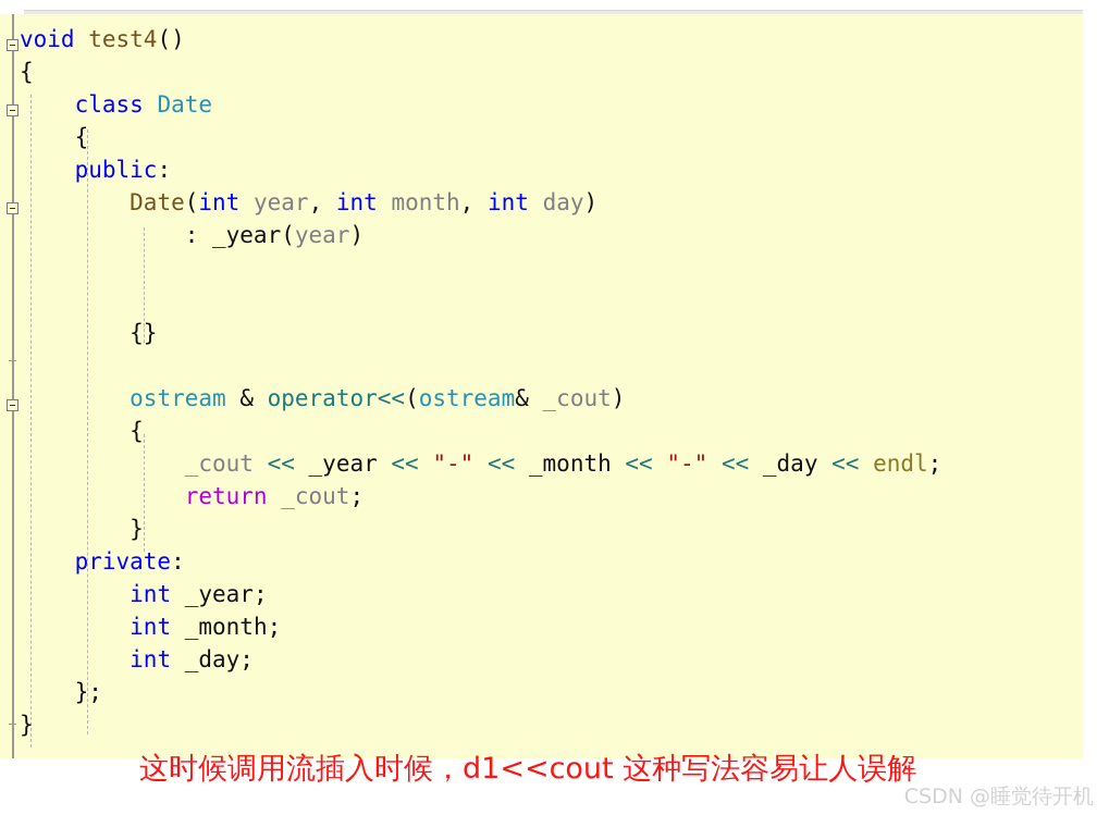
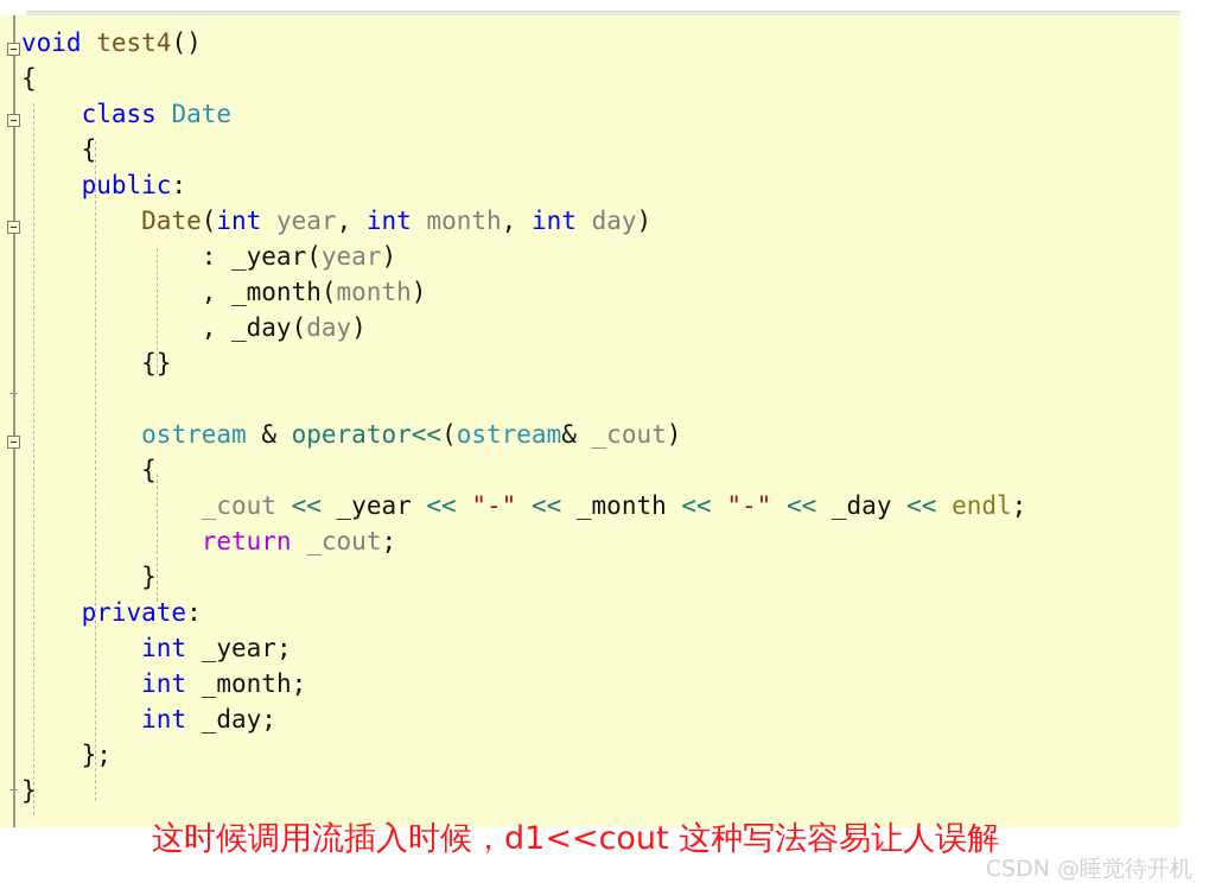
  void test4()
  {
  class Date
  {
  public:
  Date(int year, int month, int day)
  : _year(year)
+ , _month(month)
+ , _day(day)
  {}
  ostream & operator<<(ostream& _cout)
  {
  _cout << _year << "-" << _month << "-" << _day << endl;
  return _cout;
  }
  private:
  int _year;
  int _month;
  int _day;
  };
  }
  这时候调用流插入时候，d1<<cout 这种写法容易让人误解
  CSDN @睡觉待开机
